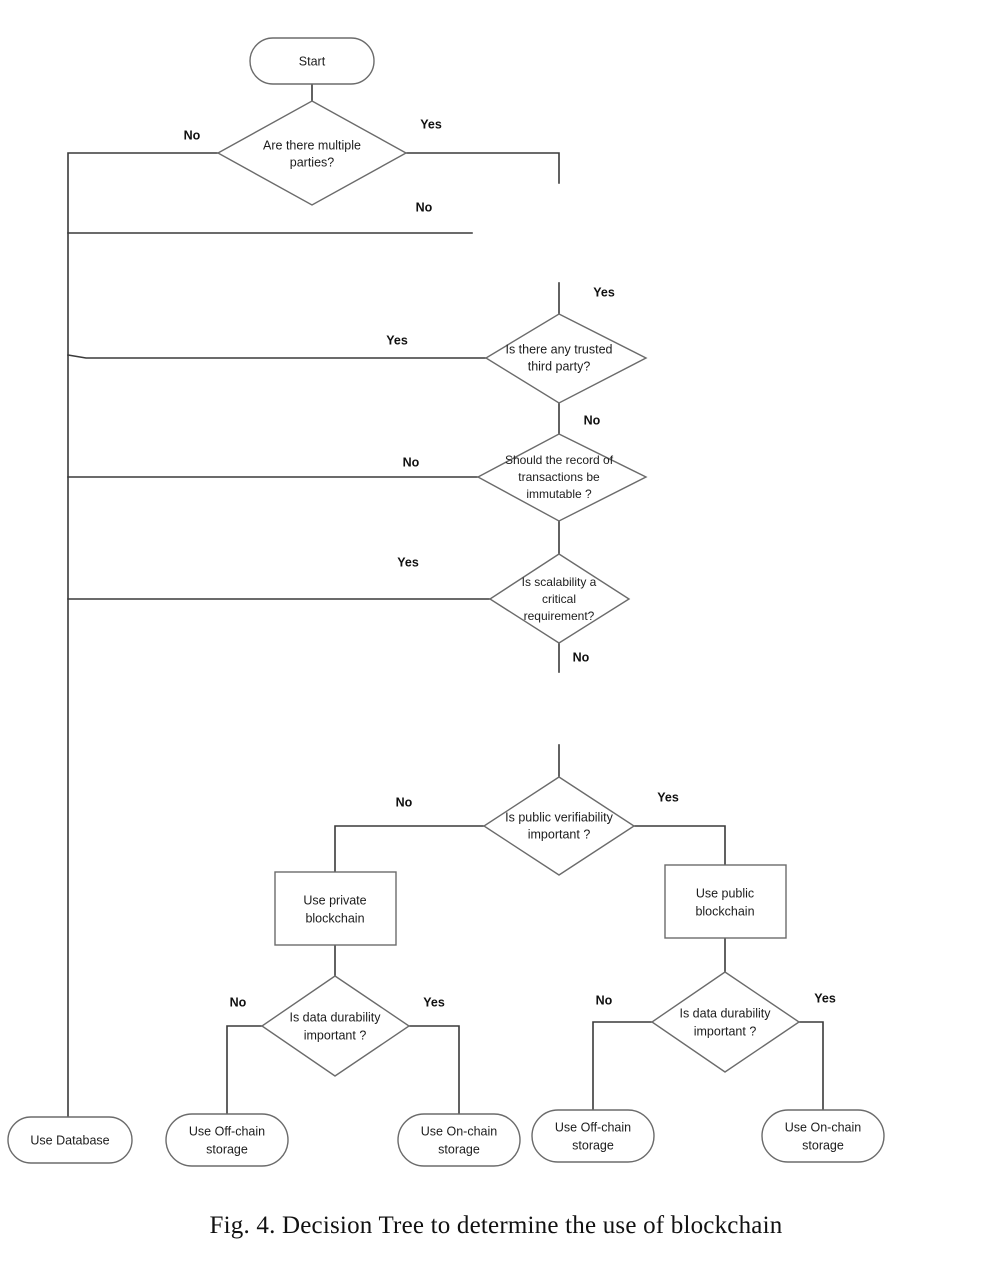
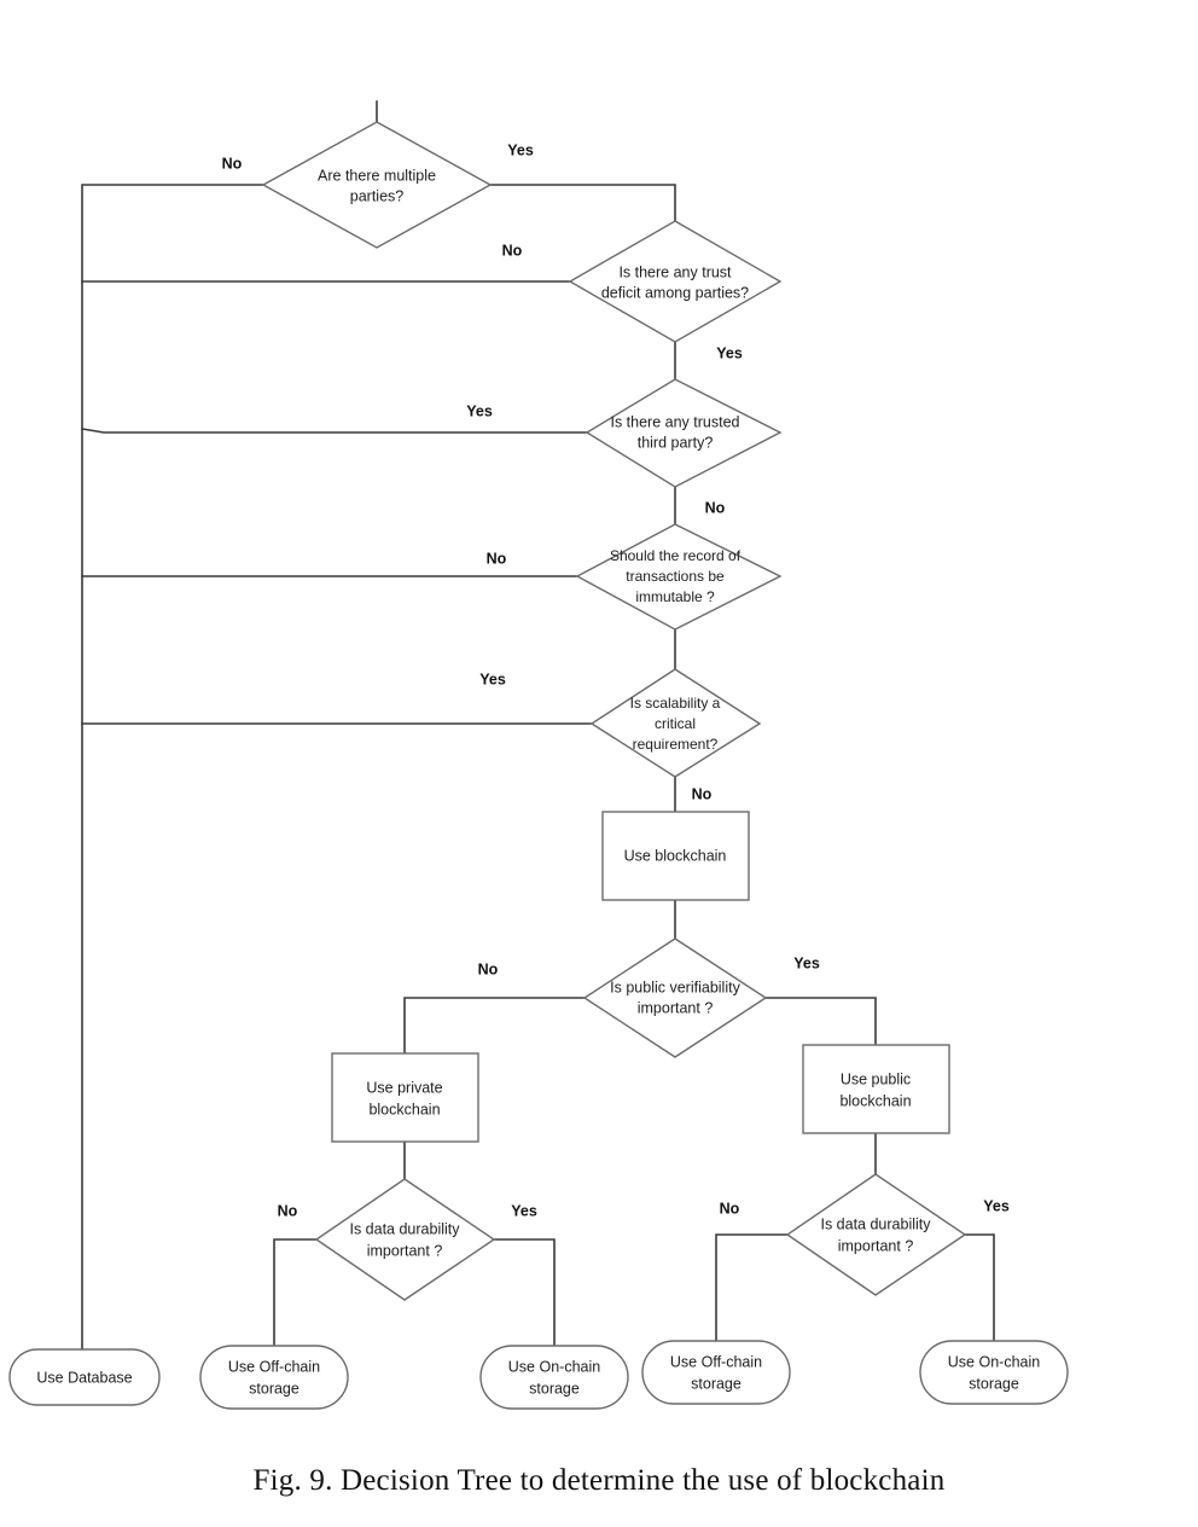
- Start
  Are there multiple
  parties?
+ Is there any trust
+ deficit among parties?
  Is there any trusted
  third party?
  Should the record of
  transactions be
  immutable ?
  Is scalability a
  critical
  requirement?
+ Use blockchain
  Is public verifiability
  important ?
  Use private
  blockchain
  Use public
  blockchain
  Is data durability
  important ?
  Is data durability
  important ?
  Use Database
  Use Off-chain
  storage
  Use On-chain
  storage
  Use Off-chain
  storage
  Use On-chain
  storage
  No
  Yes
  No
  Yes
  Yes
  No
  No
  Yes
  No
  No
  Yes
  No
  Yes
  No
  Yes
- Fig. 4. Decision Tree to determine the use of blockchain
+ Fig. 9. Decision Tree to determine the use of blockchain
